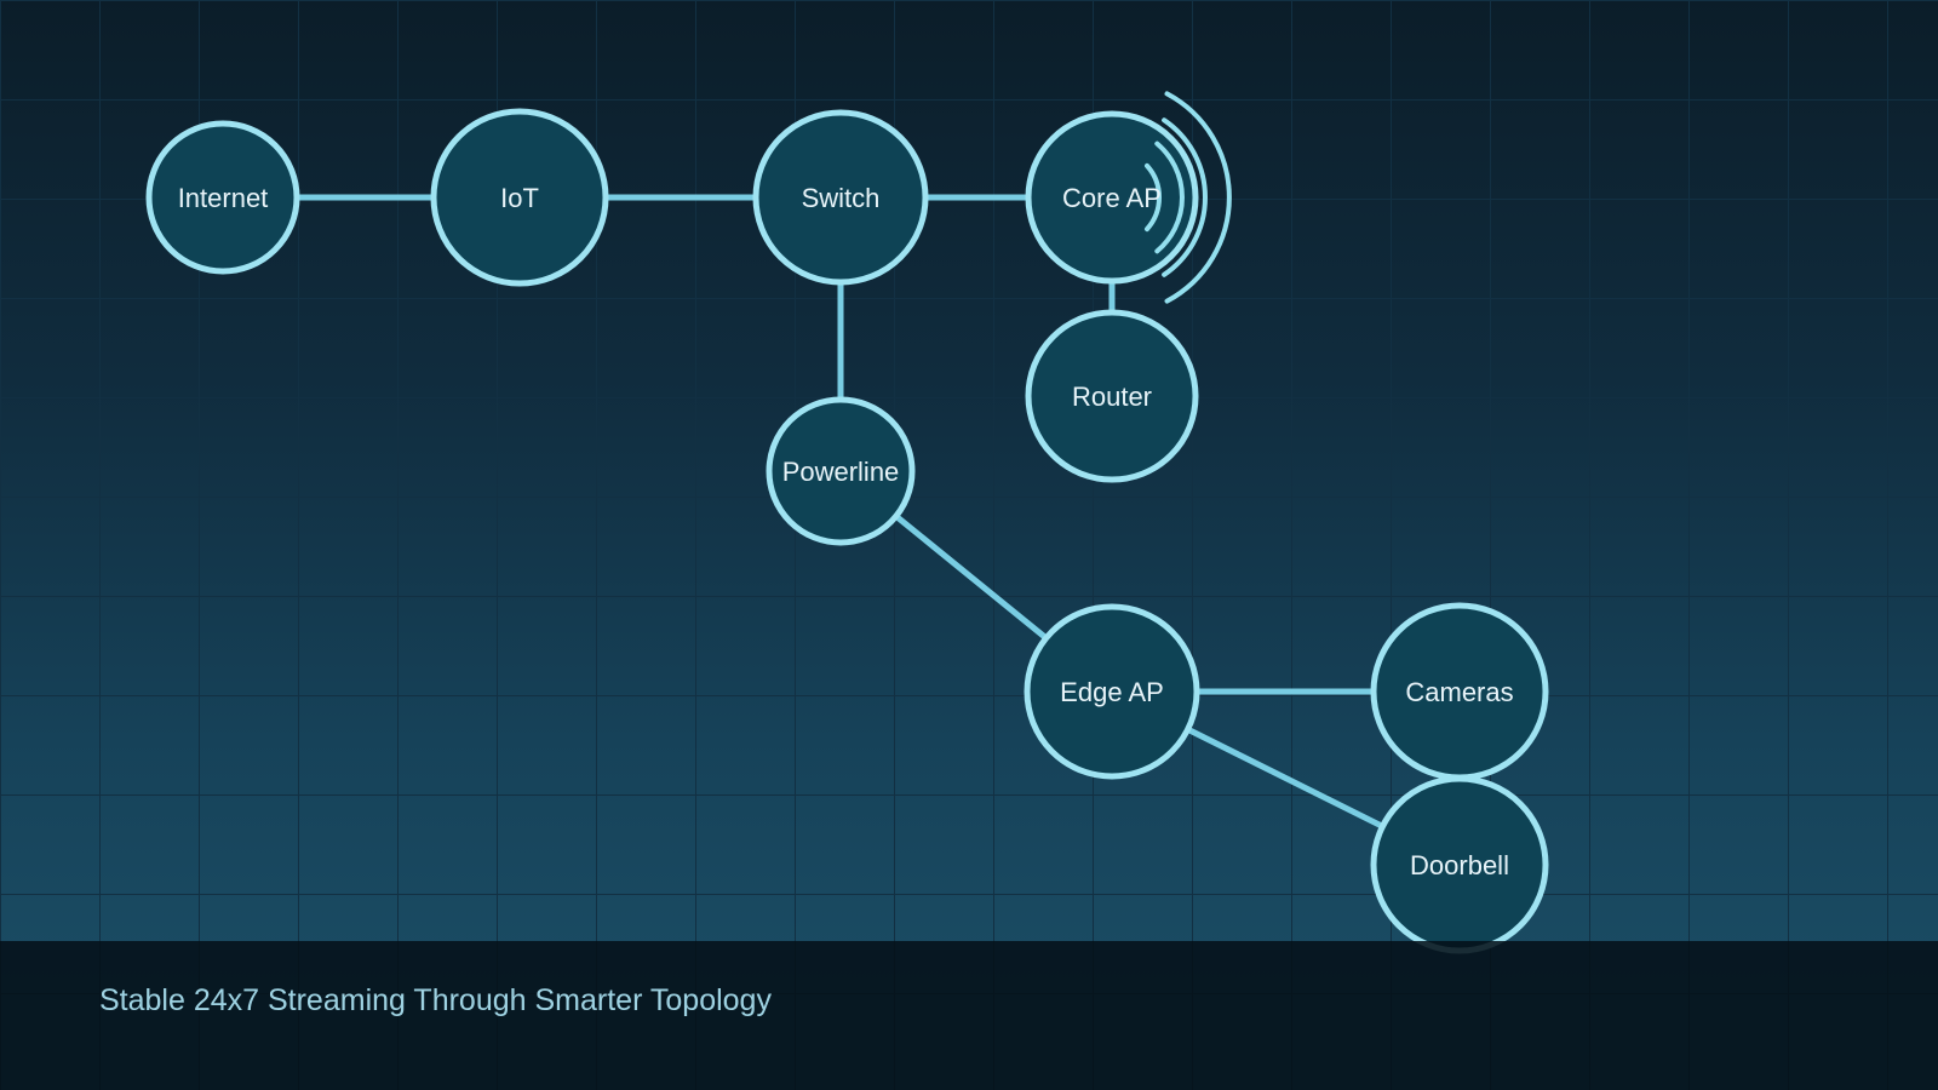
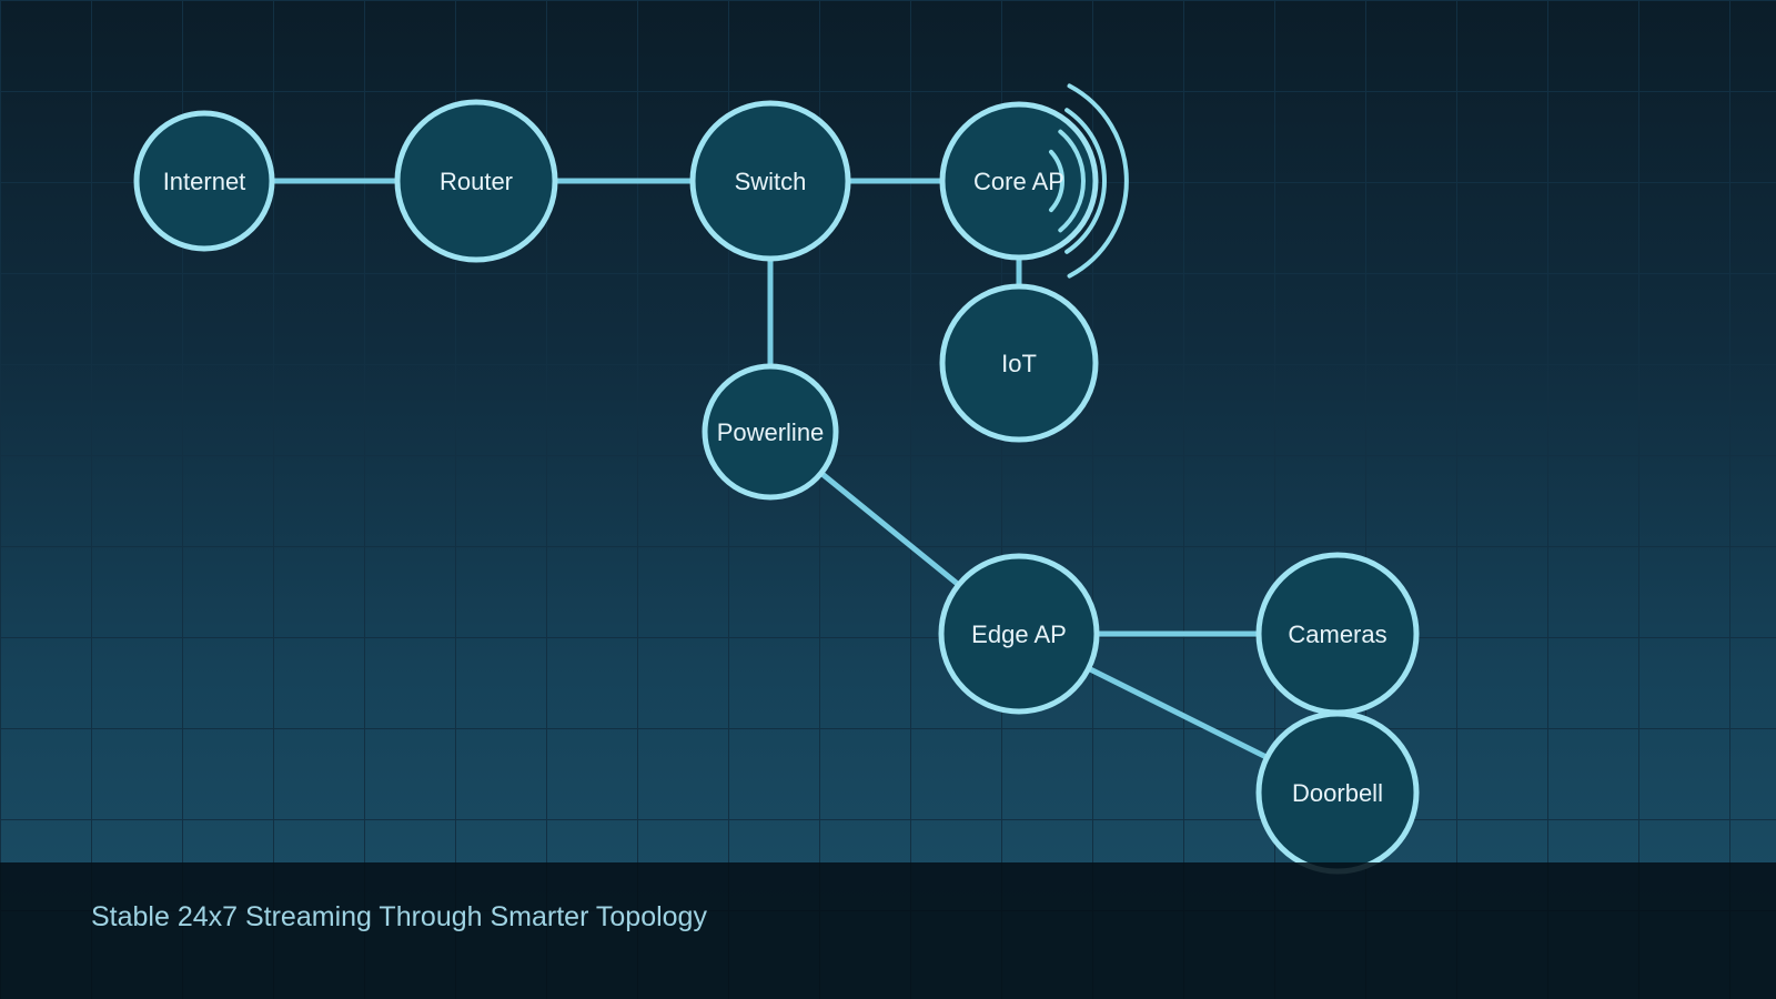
  Internet
- IoT
+ Router
  Switch
  Core AP
- Router
+ IoT
  Powerline
  Edge AP
  Cameras
  Doorbell
  Stable 24x7 Streaming Through Smarter Topology
